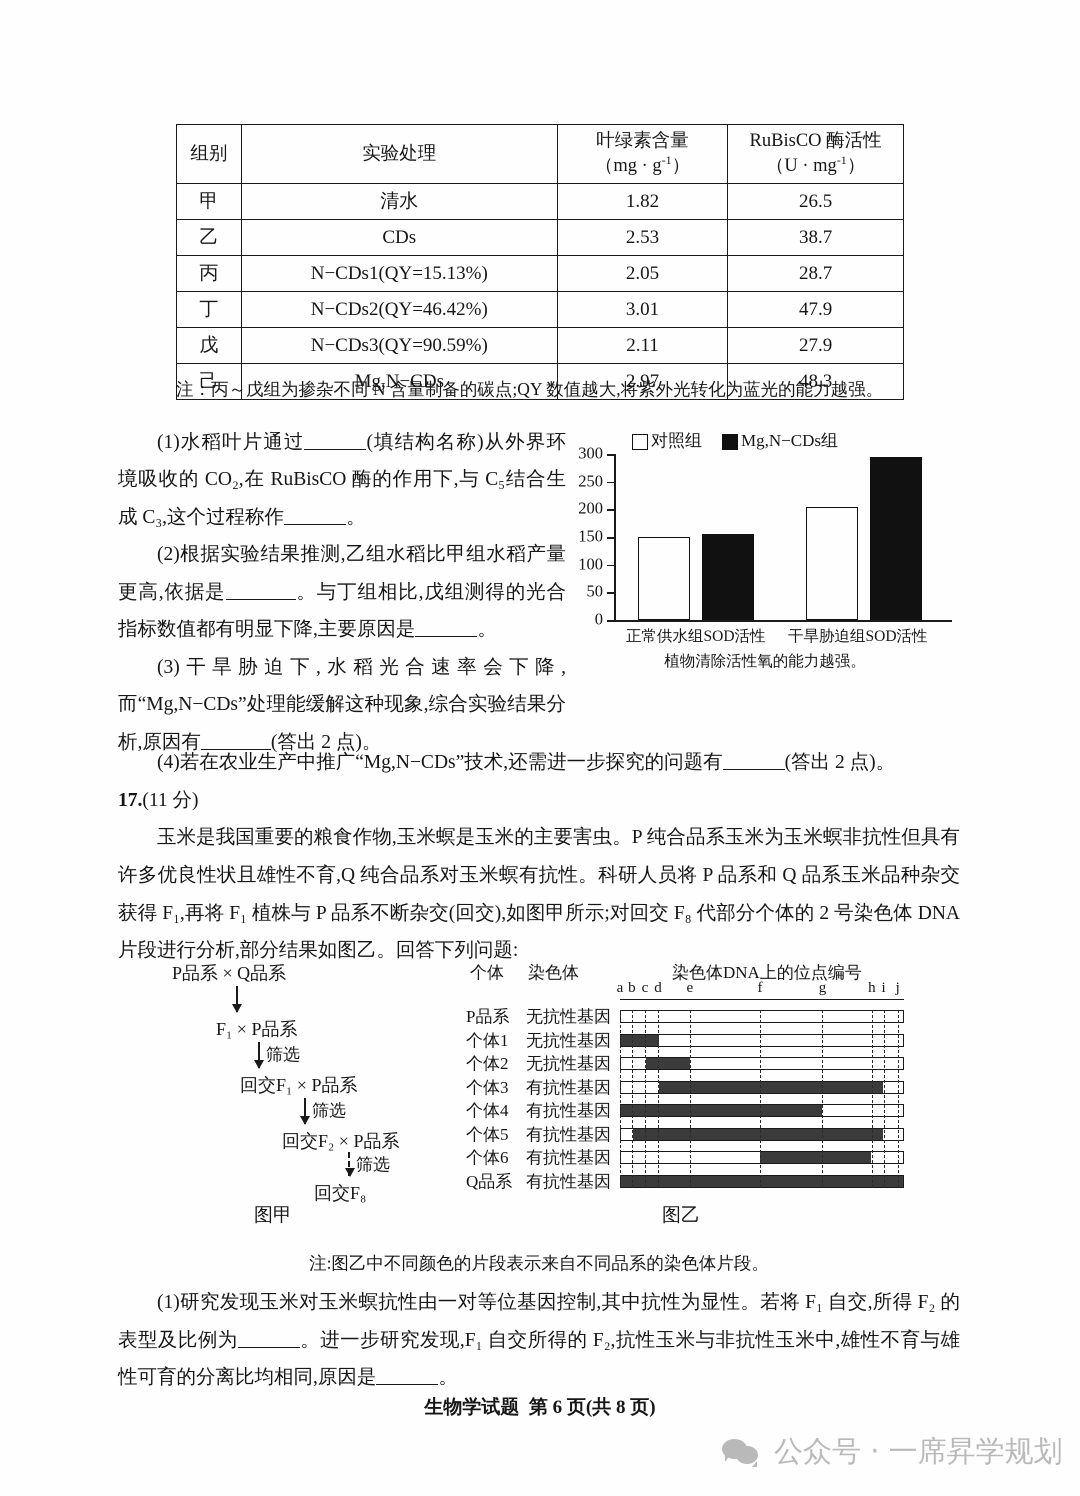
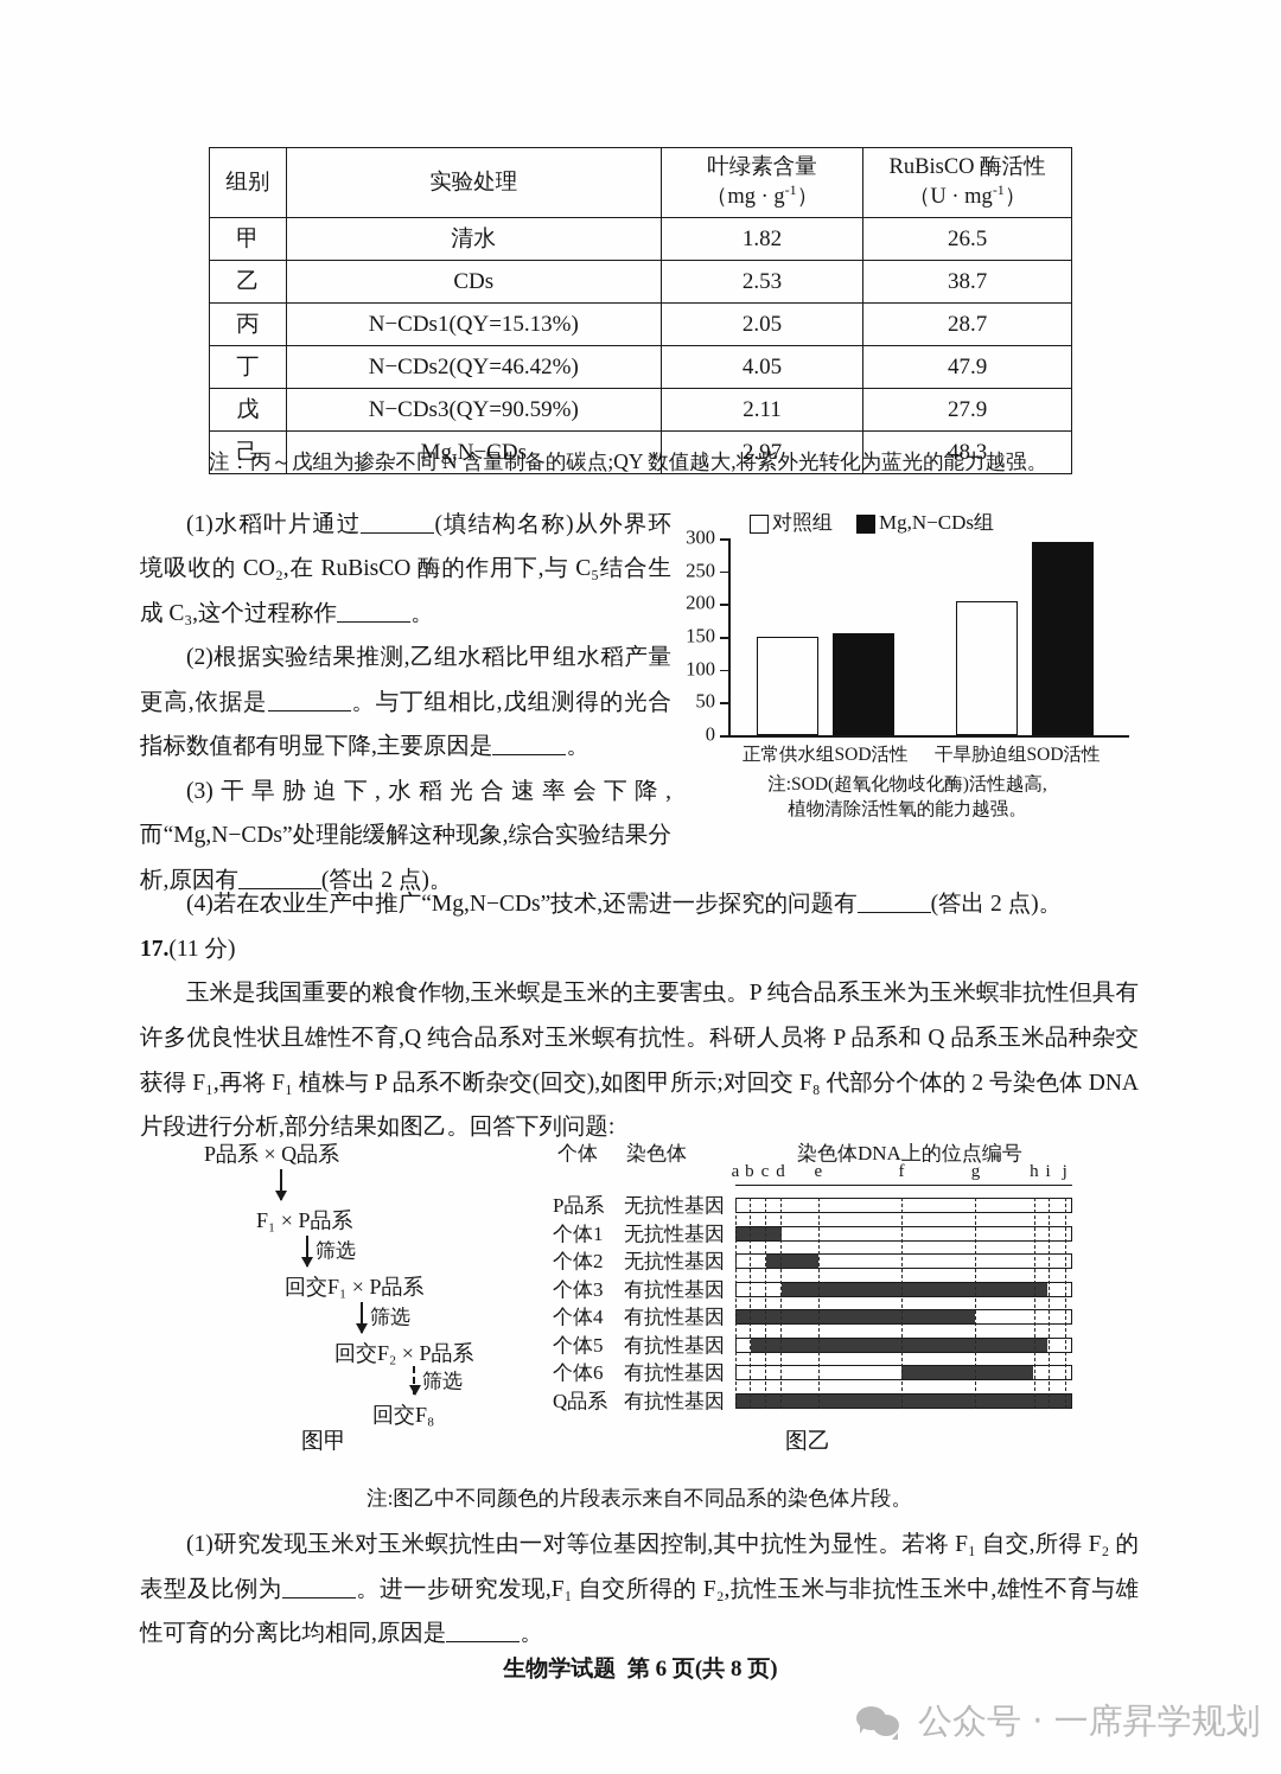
  组别	实验处理	叶绿素含量 （mg · g-1）	RuBisCO 酶活性 （U · mg-1）
  甲	清水	1.82	26.5
  乙	CDs	2.53	38.7
  丙	N−CDs1(QY=15.13%)	2.05	28.7
- 丁	N−CDs2(QY=46.42%)	3.01	47.9
+ 丁	N−CDs2(QY=46.42%)	4.05	47.9
  戊	N−CDs3(QY=90.59%)	2.11	27.9
  己	Mg,N−CDs	2.97	48.3
  注：丙～戊组为掺杂不同 N 含量制备的碳点;QY 数值越大,将紫外光转化为蓝光的能力越强。
  (1)水稻叶片通过 (填结构名称)从外界环境吸收的 CO₂,在 RuBisCO 酶的作用下,与 C₅结合生成 C₃,这个过程称作 。
  (2)根据实验结果推测,乙组水稻比甲组水稻产量更高,依据是 。与丁组相比,戊组测得的光合指标数值都有明显下降,主要原因是 。
  (3)干旱胁迫下,水稻光合速率会下降,而“Mg,N−CDs”处理能缓解这种现象,综合实验结果分析,原因有 (答出 2 点)。
  对照组
  Mg,N−CDs组
  0
  50
  100
  150
  200
  250
  300
  正常供水组SOD活性
  干旱胁迫组SOD活性
+ 注:SOD(超氧化物歧化酶)活性越高,
  植物清除活性氧的能力越强。
  (4)若在农业生产中推广“Mg,N−CDs”技术,还需进一步探究的问题有 (答出 2 点)。
  17.(11 分)
  玉米是我国重要的粮食作物,玉米螟是玉米的主要害虫。P 纯合品系玉米为玉米螟非抗性但具有许多优良性状且雄性不育,Q 纯合品系对玉米螟有抗性。科研人员将 P 品系和 Q 品系玉米品种杂交获得 F₁,再将 F₁ 植株与 P 品系不断杂交(回交),如图甲所示;对回交 F₈ 代部分个体的 2 号染色体 DNA 片段进行分析,部分结果如图乙。回答下列问题:
  P品系 × Q品系
  F₁ × P品系
  筛选
  回交F₁ × P品系
  筛选
  回交F₂ × P品系
  筛选
  回交F₈
  图甲
  个体
  染色体
  染色体DNA上的位点编号
  a
  b
  c
  d
  e
  f
  g
  h
  i
  j
  P品系
  无抗性基因
  个体1
  无抗性基因
  个体2
  无抗性基因
  个体3
  有抗性基因
  个体4
  有抗性基因
  个体5
  有抗性基因
  个体6
  有抗性基因
  Q品系
  有抗性基因
  图乙
  注:图乙中不同颜色的片段表示来自不同品系的染色体片段。
  (1)研究发现玉米对玉米螟抗性由一对等位基因控制,其中抗性为显性。若将 F₁ 自交,所得 F₂ 的表型及比例为 。进一步研究发现,F₁ 自交所得的 F₂,抗性玉米与非抗性玉米中,雄性不育与雄性可育的分离比均相同,原因是 。
  生物学试题 第 6 页(共 8 页)
  公众号 · 一席昇学规划
